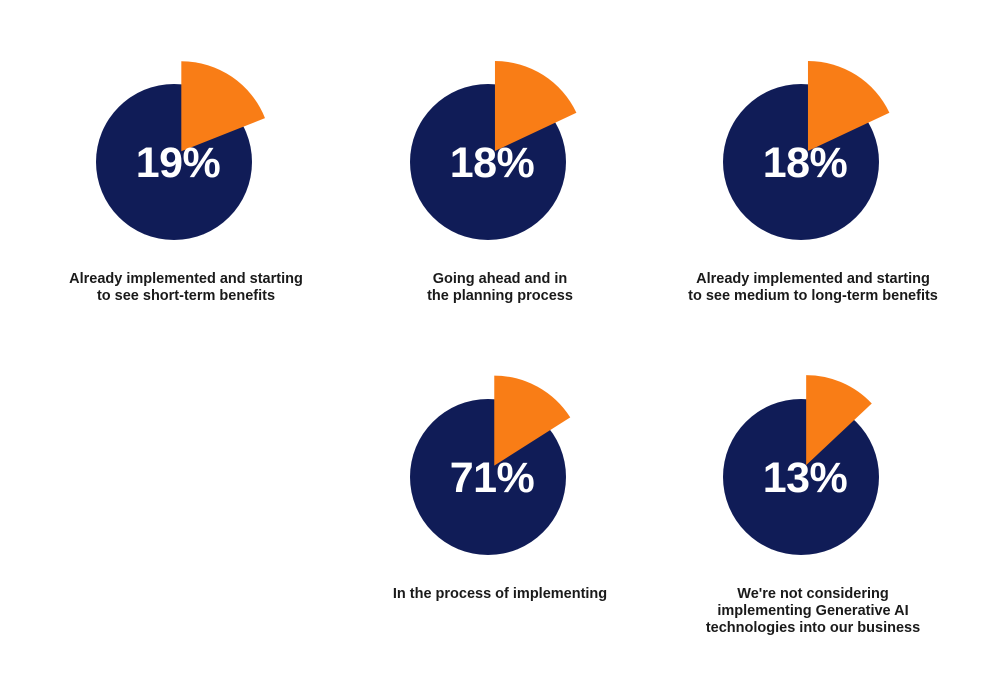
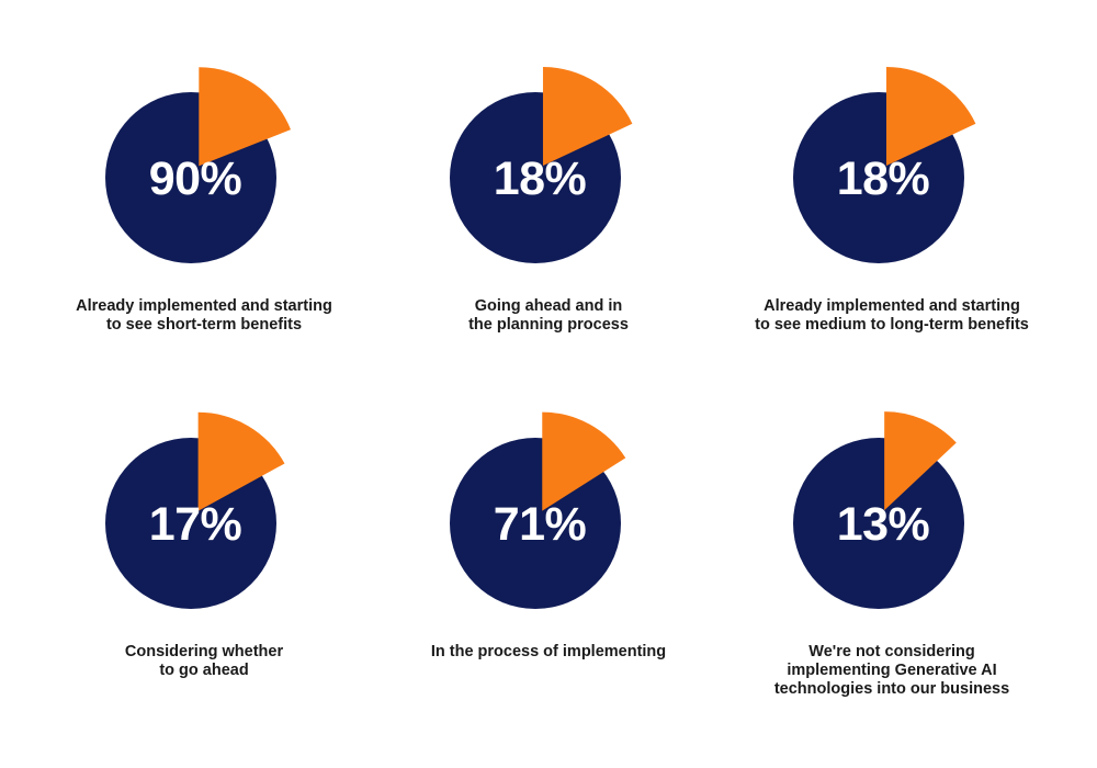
- 19%
+ 90%
  Already implemented and starting
  to see short-term benefits
  18%
  Going ahead and in
  the planning process
  18%
  Already implemented and starting
  to see medium to long-term benefits
+ 17%
+ Considering whether
+ to go ahead
  71%
  In the process of implementing
  13%
  We're not considering
  implementing Generative AI
  technologies into our business
